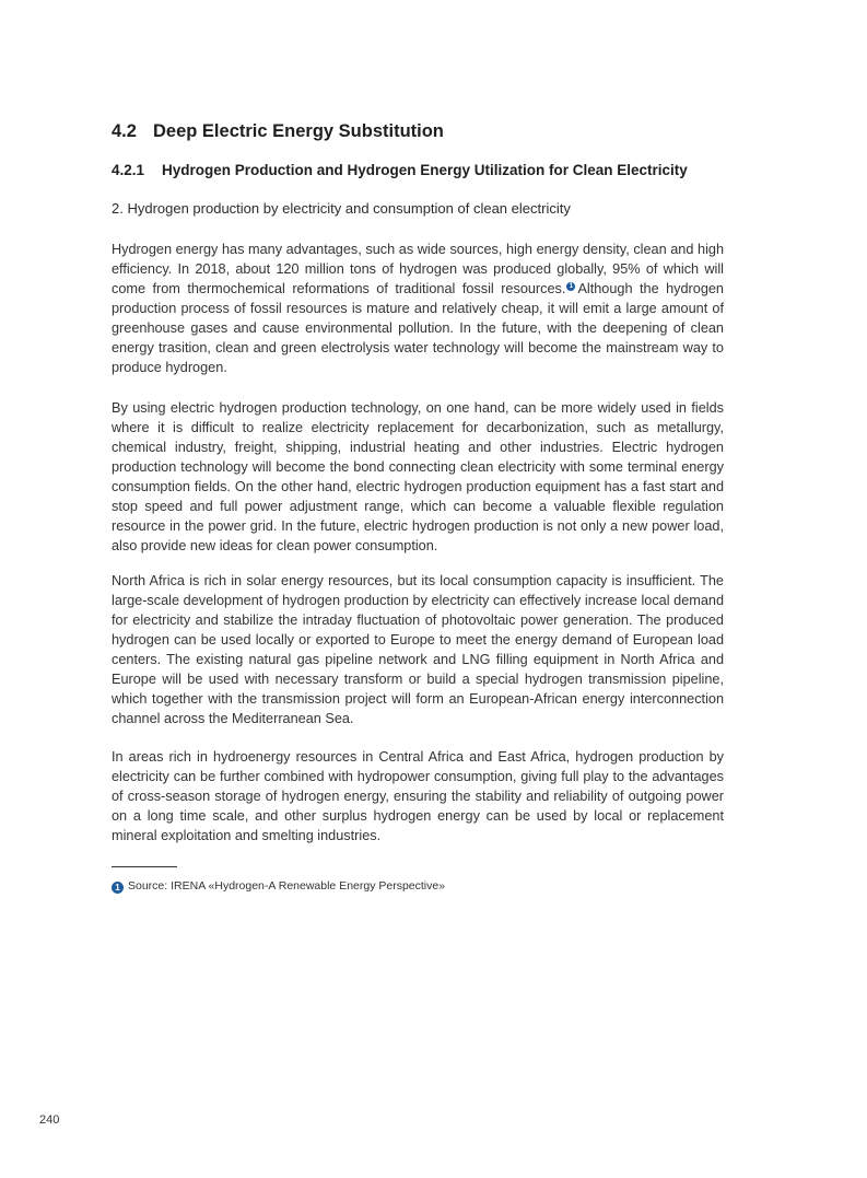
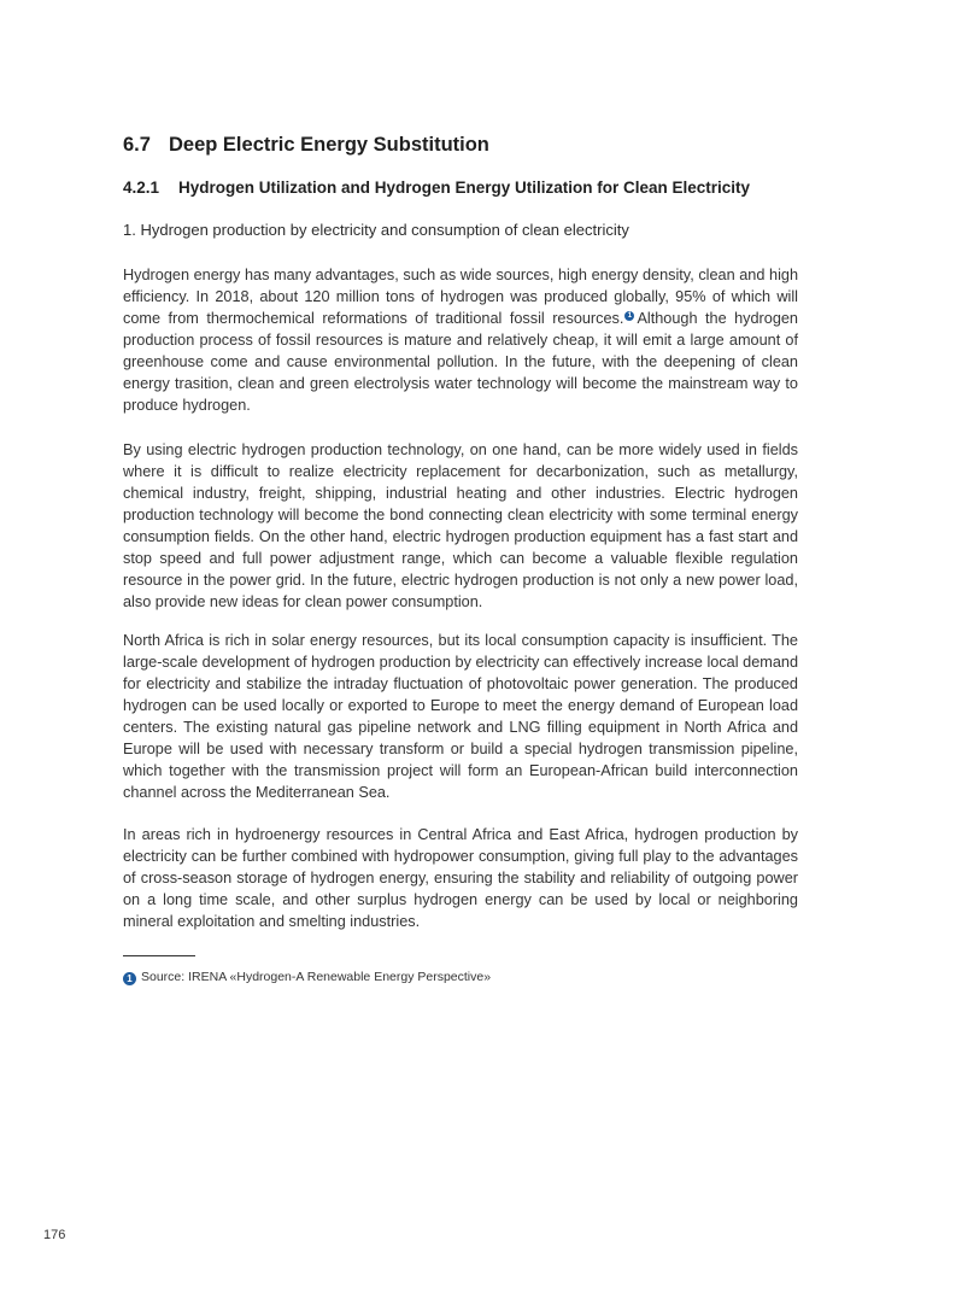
- 4.2 Deep Electric Energy Substitution
+ 6.7 Deep Electric Energy Substitution
- 4.2.1 Hydrogen Production and Hydrogen Energy Utilization for Clean Electricity
+ 4.2.1 Hydrogen Utilization and Hydrogen Energy Utilization for Clean Electricity
- 2. Hydrogen production by electricity and consumption of clean electricity
+ 1. Hydrogen production by electricity and consumption of clean electricity
- Hydrogen energy has many advantages, such as wide sources, high energy density, clean and high efficiency. In 2018, about 120 million tons of hydrogen was produced globally, 95% of which will come from thermochemical reformations of traditional fossil resources. Although the hydrogen production process of fossil resources is mature and relatively cheap, it will emit a large amount of greenhouse gases and cause environmental pollution. In the future, with the deepening of clean energy trasition, clean and green electrolysis water technology will become the mainstream way to produce hydrogen.
+ Hydrogen energy has many advantages, such as wide sources, high energy density, clean and high efficiency. In 2018, about 120 million tons of hydrogen was produced globally, 95% of which will come from thermochemical reformations of traditional fossil resources. Although the hydrogen production process of fossil resources is mature and relatively cheap, it will emit a large amount of greenhouse come and cause environmental pollution. In the future, with the deepening of clean energy trasition, clean and green electrolysis water technology will become the mainstream way to produce hydrogen.
  By using electric hydrogen production technology, on one hand, can be more widely used in fields where it is difficult to realize electricity replacement for decarbonization, such as metallurgy, chemical industry, freight, shipping, industrial heating and other industries. Electric hydrogen production technology will become the bond connecting clean electricity with some terminal energy consumption fields. On the other hand, electric hydrogen production equipment has a fast start and stop speed and full power adjustment range, which can become a valuable flexible regulation resource in the power grid. In the future, electric hydrogen production is not only a new power load, also provide new ideas for clean power consumption.
- North Africa is rich in solar energy resources, but its local consumption capacity is insufficient. The large-scale development of hydrogen production by electricity can effectively increase local demand for electricity and stabilize the intraday fluctuation of photovoltaic power generation. The produced hydrogen can be used locally or exported to Europe to meet the energy demand of European load centers. The existing natural gas pipeline network and LNG filling equipment in North Africa and Europe will be used with necessary transform or build a special hydrogen transmission pipeline, which together with the transmission project will form an European-African energy interconnection channel across the Mediterranean Sea.
+ North Africa is rich in solar energy resources, but its local consumption capacity is insufficient. The large-scale development of hydrogen production by electricity can effectively increase local demand for electricity and stabilize the intraday fluctuation of photovoltaic power generation. The produced hydrogen can be used locally or exported to Europe to meet the energy demand of European load centers. The existing natural gas pipeline network and LNG filling equipment in North Africa and Europe will be used with necessary transform or build a special hydrogen transmission pipeline, which together with the transmission project will form an European-African build interconnection channel across the Mediterranean Sea.
- In areas rich in hydroenergy resources in Central Africa and East Africa, hydrogen production by electricity can be further combined with hydropower consumption, giving full play to the advantages of cross-season storage of hydrogen energy, ensuring the stability and reliability of outgoing power on a long time scale, and other surplus hydrogen energy can be used by local or replacement mineral exploitation and smelting industries.
+ In areas rich in hydroenergy resources in Central Africa and East Africa, hydrogen production by electricity can be further combined with hydropower consumption, giving full play to the advantages of cross-season storage of hydrogen energy, ensuring the stability and reliability of outgoing power on a long time scale, and other surplus hydrogen energy can be used by local or neighboring mineral exploitation and smelting industries.
  1 Source: IRENA «Hydrogen-A Renewable Energy Perspective»
- 240
+ 176
